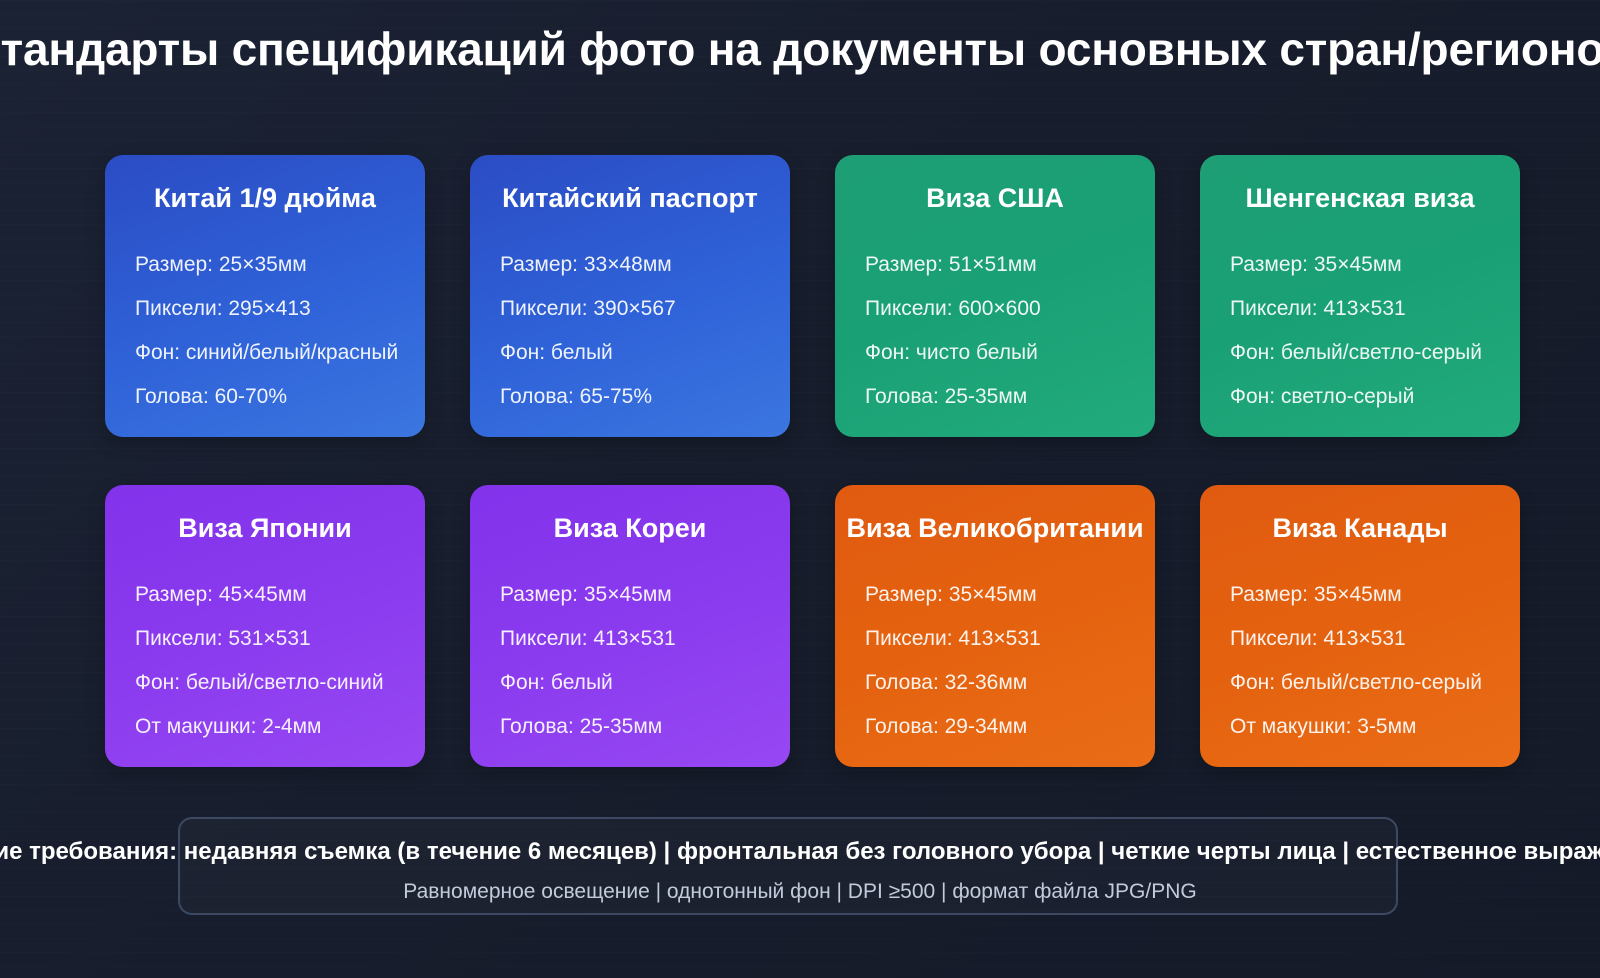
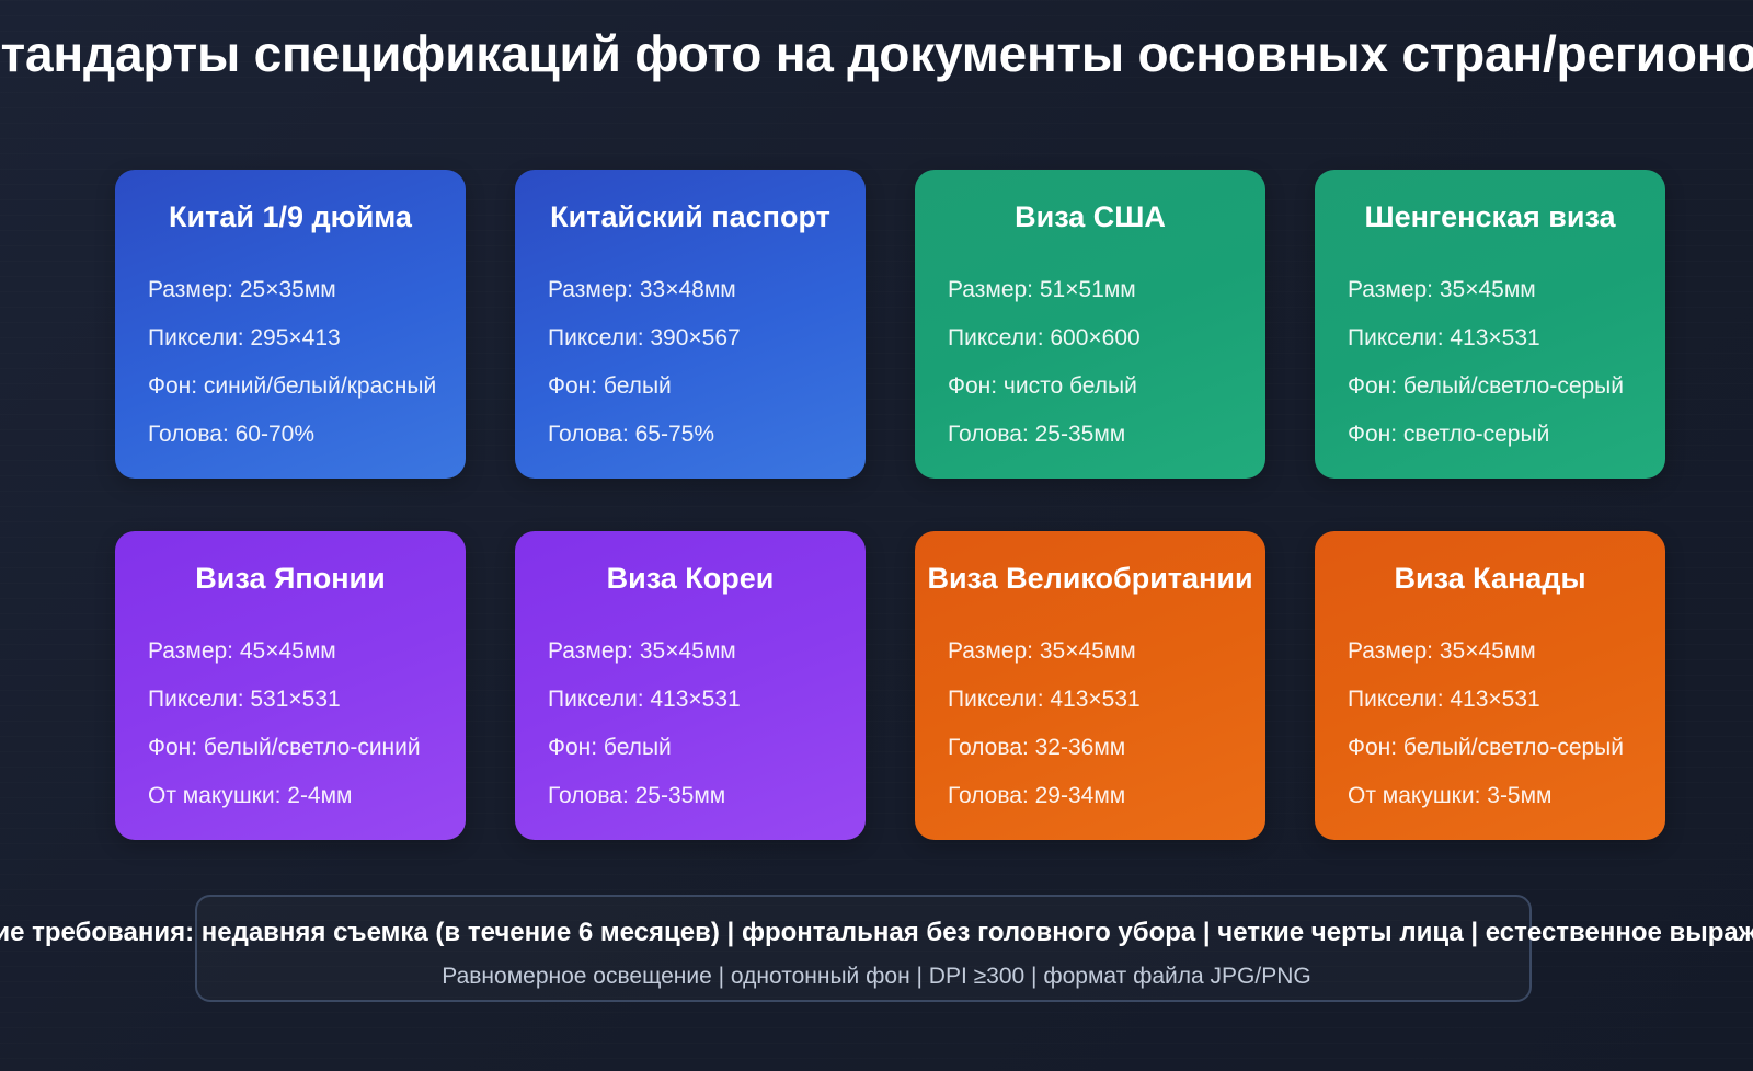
  тандарты спецификаций фото на документы основных стран/регионо
  Китай 1/9 дюйма
  Размер: 25×35мм
  Пиксели: 295×413
  Фон: синий/белый/красный
  Голова: 60-70%
  Китайский паспорт
  Размер: 33×48мм
  Пиксели: 390×567
  Фон: белый
  Голова: 65-75%
  Виза США
  Размер: 51×51мм
  Пиксели: 600×600
  Фон: чисто белый
  Голова: 25-35мм
  Шенгенская виза
  Размер: 35×45мм
  Пиксели: 413×531
  Фон: белый/светло-серый
  Фон: светло-серый
  Виза Японии
  Размер: 45×45мм
  Пиксели: 531×531
  Фон: белый/светло-синий
  От макушки: 2-4мм
  Виза Кореи
  Размер: 35×45мм
  Пиксели: 413×531
  Фон: белый
  Голова: 25-35мм
  Виза Великобритании
  Размер: 35×45мм
  Пиксели: 413×531
  Голова: 32-36мм
  Голова: 29-34мм
  Виза Канады
  Размер: 35×45мм
  Пиксели: 413×531
  Фон: белый/светло-серый
  От макушки: 3-5мм
  ие требования: недавняя съемка (в течение 6 месяцев) | фронтальная без головного убора | четкие черты лица | естественное выраж
- Равномерное освещение | однотонный фон | DPI ≥500 | формат файла JPG/PNG
+ Равномерное освещение | однотонный фон | DPI ≥300 | формат файла JPG/PNG
